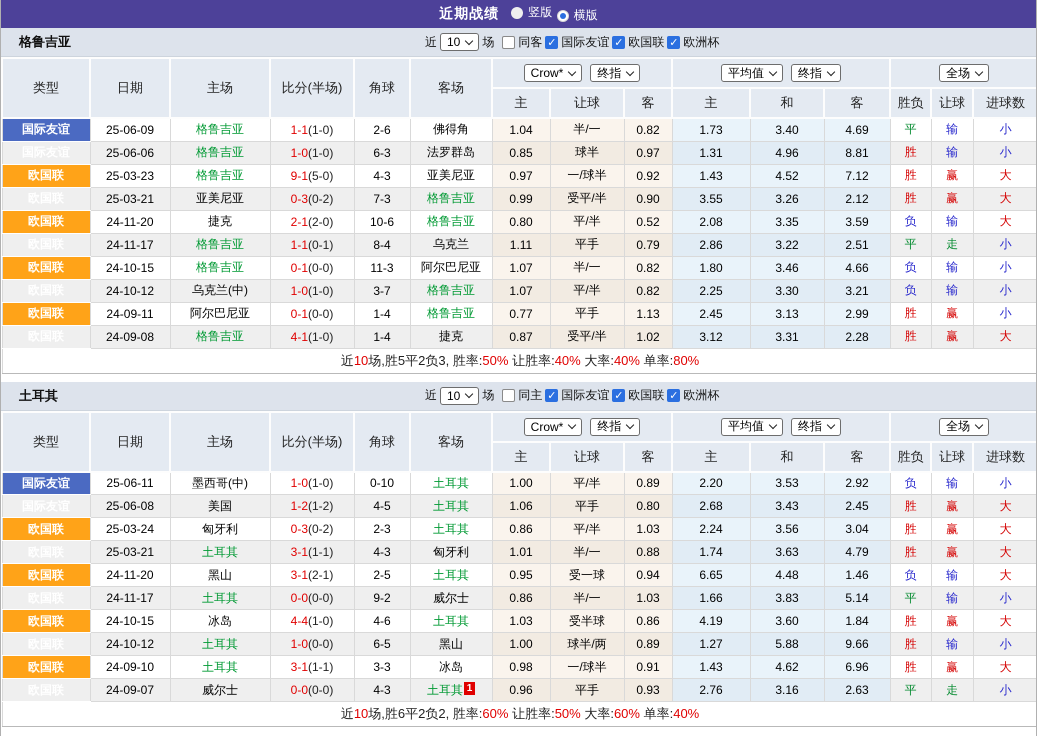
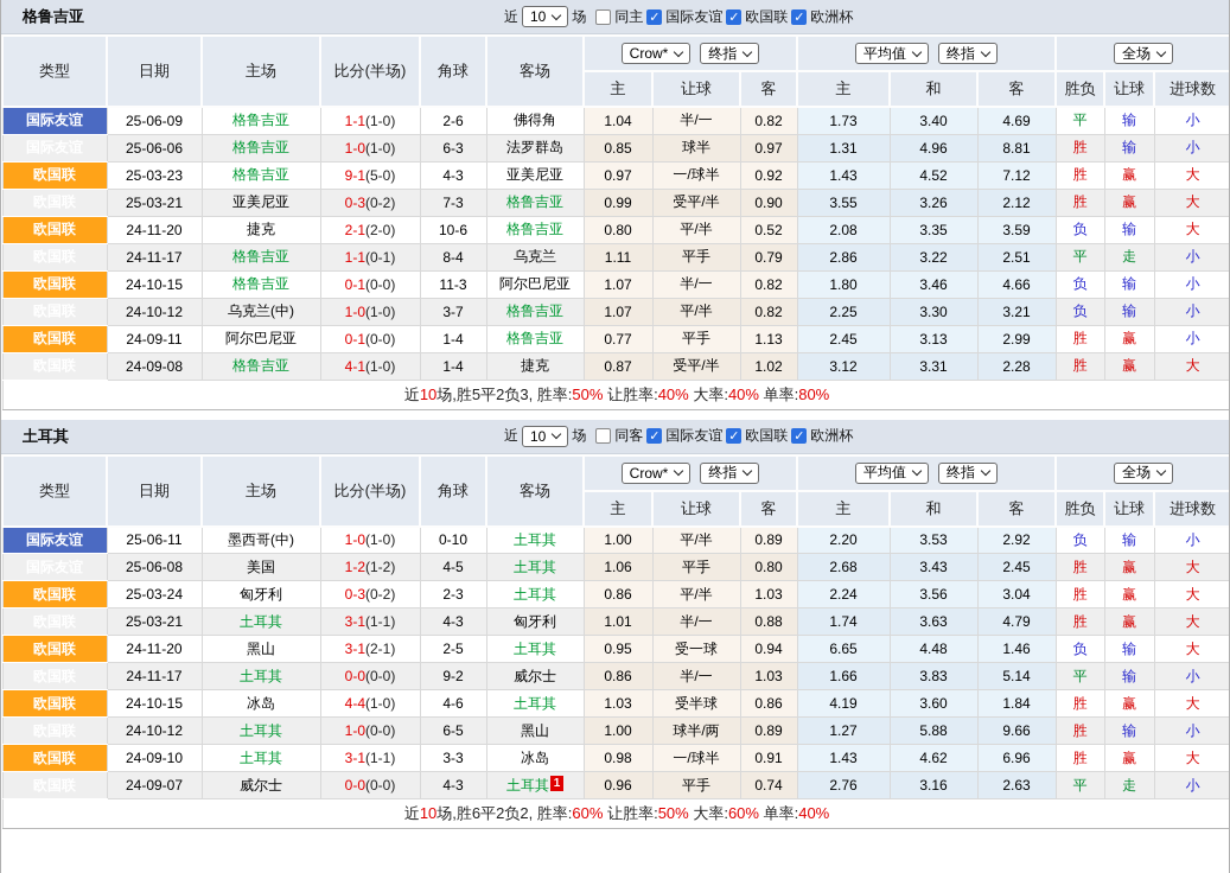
- 近期战绩
- 竖版
- 横版
  格鲁吉亚
  近
  10
  场
- 同客
+ 同主
  ✓
  国际友谊
  ✓
  欧国联
  ✓
  欧洲杯
  类型	日期	主场	比分(半场)	角球	客场	Crow* 终指	平均值 终指	全场
  主	让球	客	主	和	客	胜负	让球	进球数
  国际友谊	25-06-09	格鲁吉亚	1-1(1-0)	2-6	佛得角	1.04	半/一	0.82	1.73	3.40	4.69	平	输	小
  	25-06-06	格鲁吉亚	1-0(1-0)	6-3	法罗群岛	0.85	球半	0.97	1.31	4.96	8.81	胜	输	小
  欧国联	25-03-23	格鲁吉亚	9-1(5-0)	4-3	亚美尼亚	0.97	一/球半	0.92	1.43	4.52	7.12	胜	赢	大
  	25-03-21	亚美尼亚	0-3(0-2)	7-3	格鲁吉亚	0.99	受平/半	0.90	3.55	3.26	2.12	胜	赢	大
  欧国联	24-11-20	捷克	2-1(2-0)	10-6	格鲁吉亚	0.80	平/半	0.52	2.08	3.35	3.59	负	输	大
  	24-11-17	格鲁吉亚	1-1(0-1)	8-4	乌克兰	1.11	平手	0.79	2.86	3.22	2.51	平	走	小
  欧国联	24-10-15	格鲁吉亚	0-1(0-0)	11-3	阿尔巴尼亚	1.07	半/一	0.82	1.80	3.46	4.66	负	输	小
  	24-10-12	乌克兰(中)	1-0(1-0)	3-7	格鲁吉亚	1.07	平/半	0.82	2.25	3.30	3.21	负	输	小
  欧国联	24-09-11	阿尔巴尼亚	0-1(0-0)	1-4	格鲁吉亚	0.77	平手	1.13	2.45	3.13	2.99	胜	赢	小
  	24-09-08	格鲁吉亚	4-1(1-0)	1-4	捷克	0.87	受平/半	1.02	3.12	3.31	2.28	胜	赢	大
  近10场,胜5平2负3, 胜率:50% 让胜率:40% 大率:40% 单率:80%
  土耳其
  近
  10
  场
- 同主
+ 同客
  ✓
  国际友谊
  ✓
  欧国联
  ✓
  欧洲杯
  类型	日期	主场	比分(半场)	角球	客场	Crow* 终指	平均值 终指	全场
  主	让球	客	主	和	客	胜负	让球	进球数
  国际友谊	25-06-11	墨西哥(中)	1-0(1-0)	0-10	土耳其	1.00	平/半	0.89	2.20	3.53	2.92	负	输	小
  	25-06-08	美国	1-2(1-2)	4-5	土耳其	1.06	平手	0.80	2.68	3.43	2.45	胜	赢	大
  欧国联	25-03-24	匈牙利	0-3(0-2)	2-3	土耳其	0.86	平/半	1.03	2.24	3.56	3.04	胜	赢	大
  	25-03-21	土耳其	3-1(1-1)	4-3	匈牙利	1.01	半/一	0.88	1.74	3.63	4.79	胜	赢	大
  欧国联	24-11-20	黑山	3-1(2-1)	2-5	土耳其	0.95	受一球	0.94	6.65	4.48	1.46	负	输	大
  	24-11-17	土耳其	0-0(0-0)	9-2	威尔士	0.86	半/一	1.03	1.66	3.83	5.14	平	输	小
  欧国联	24-10-15	冰岛	4-4(1-0)	4-6	土耳其	1.03	受半球	0.86	4.19	3.60	1.84	胜	赢	大
  	24-10-12	土耳其	1-0(0-0)	6-5	黑山	1.00	球半/两	0.89	1.27	5.88	9.66	胜	输	小
  欧国联	24-09-10	土耳其	3-1(1-1)	3-3	冰岛	0.98	一/球半	0.91	1.43	4.62	6.96	胜	赢	大
- 	24-09-07	威尔士	0-0(0-0)	4-3	土耳其 1	0.96	平手	0.93	2.76	3.16	2.63	平	走	小
+ 	24-09-07	威尔士	0-0(0-0)	4-3	土耳其 1	0.96	平手	0.74	2.76	3.16	2.63	平	走	小
  近10场,胜6平2负2, 胜率:60% 让胜率:50% 大率:60% 单率:40%
